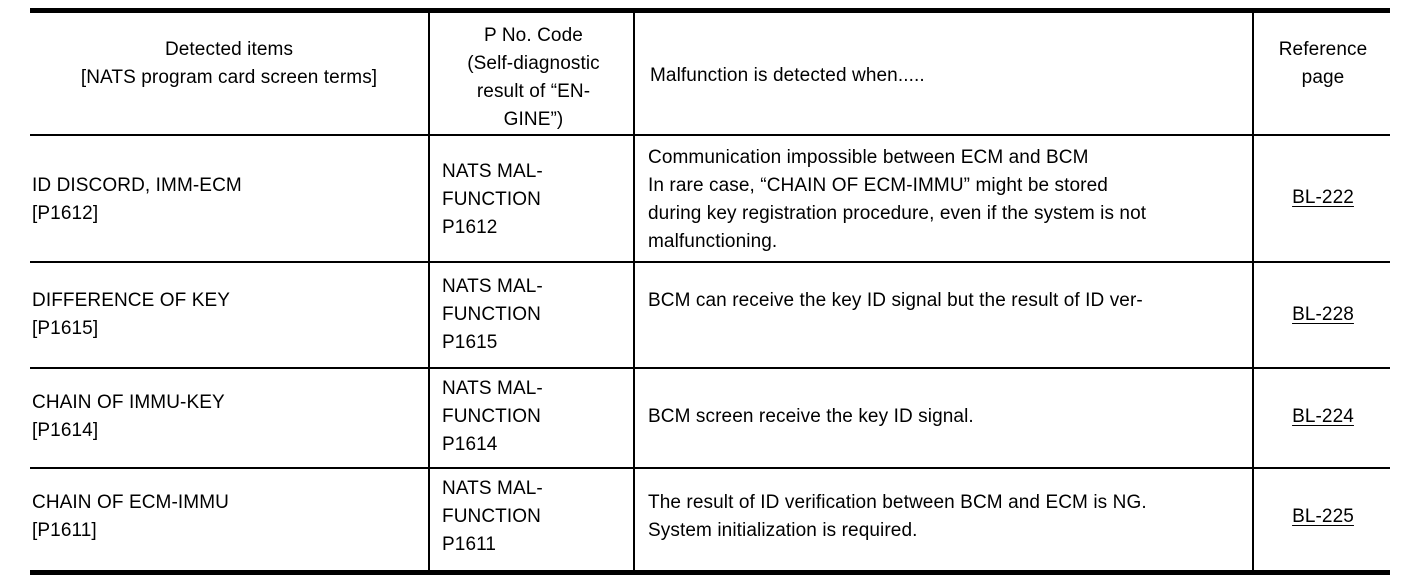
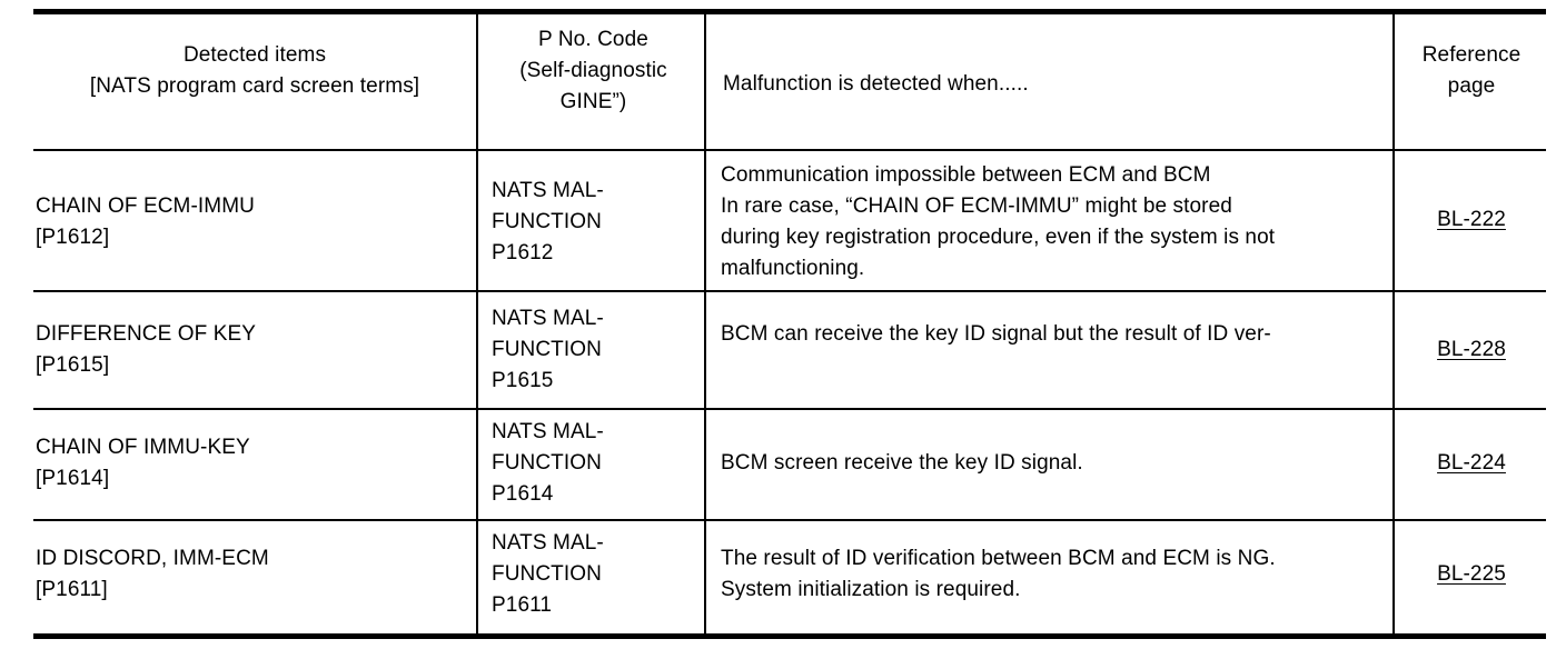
  Detected items
  [NATS program card screen terms]
  P No. Code
  (Self-diagnostic
- result of “EN-
  GINE”)
  Malfunction is detected when.....
  Reference
  page
- ID DISCORD, IMM-ECM
+ CHAIN OF ECM-IMMU
  [P1612]
  NATS MAL-
  FUNCTION
  P1612
  Communication impossible between ECM and BCM
  In rare case, “CHAIN OF ECM-IMMU” might be stored
  during key registration procedure, even if the system is not
  malfunctioning.
  BL-222
  DIFFERENCE OF KEY
  [P1615]
  NATS MAL-
  FUNCTION
  P1615
  BCM can receive the key ID signal but the result of ID ver-
  BL-228
  CHAIN OF IMMU-KEY
  [P1614]
  NATS MAL-
  FUNCTION
  P1614
  BCM screen receive the key ID signal.
  BL-224
- CHAIN OF ECM-IMMU
+ ID DISCORD, IMM-ECM
  [P1611]
  NATS MAL-
  FUNCTION
  P1611
  The result of ID verification between BCM and ECM is NG.
  System initialization is required.
  BL-225
